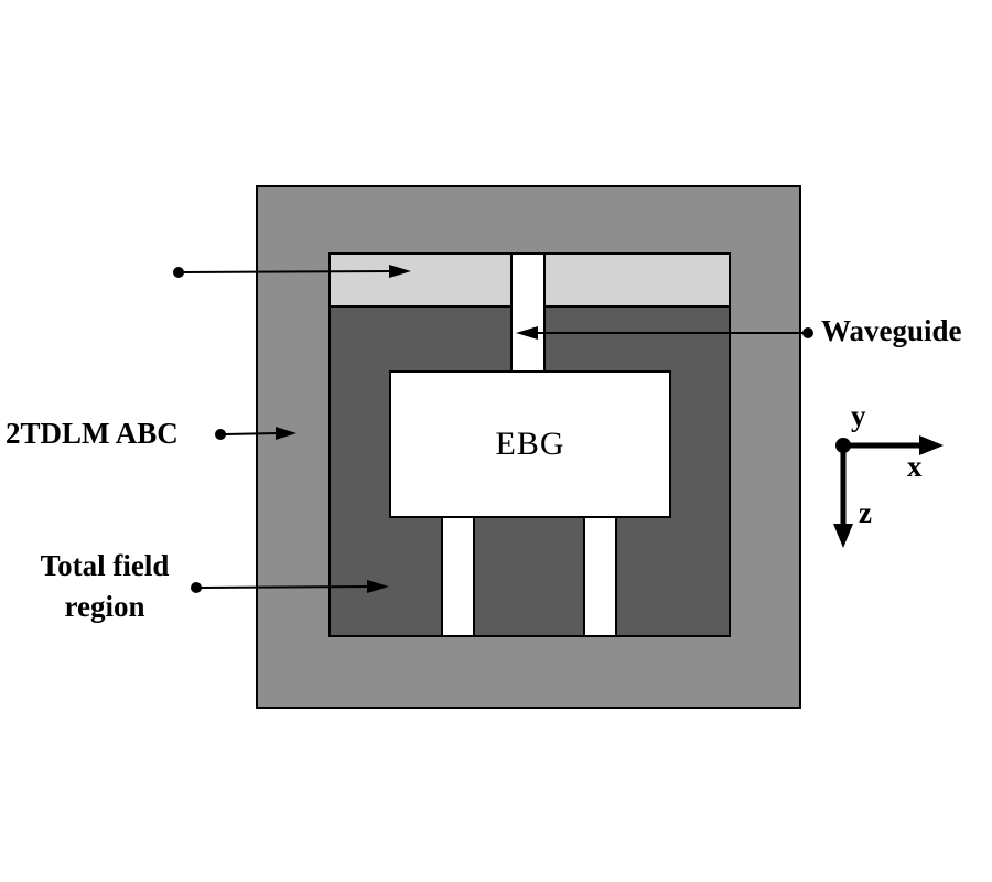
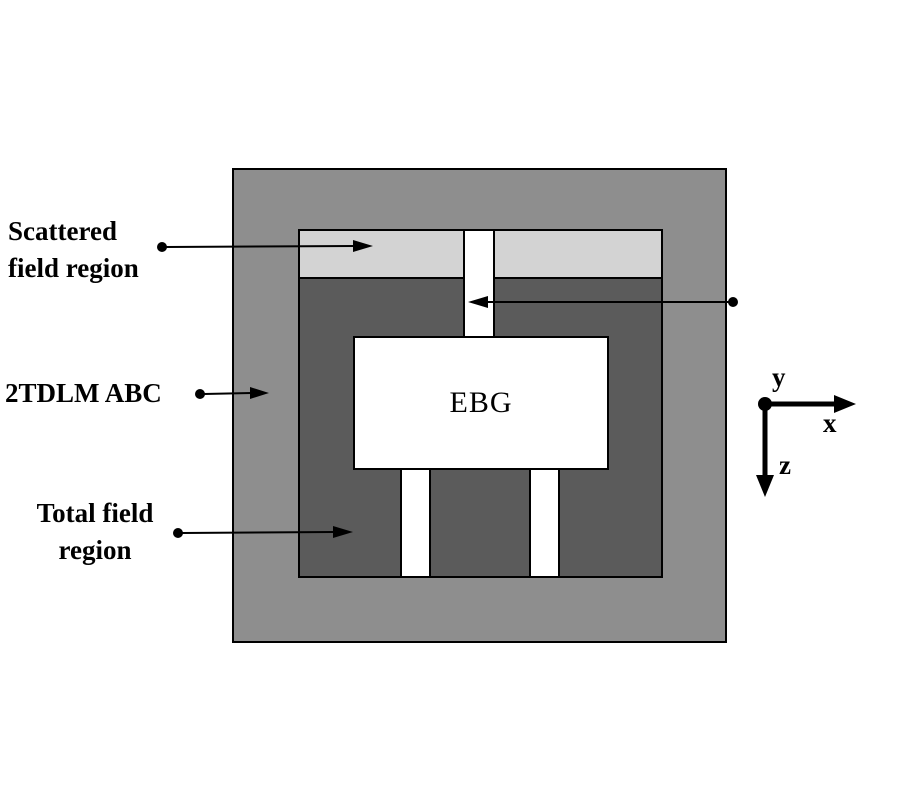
  EBG
+ Scattered
+ field region
  2TDLM ABC
  Total field
  region
- Waveguide
  y
  x
  z
